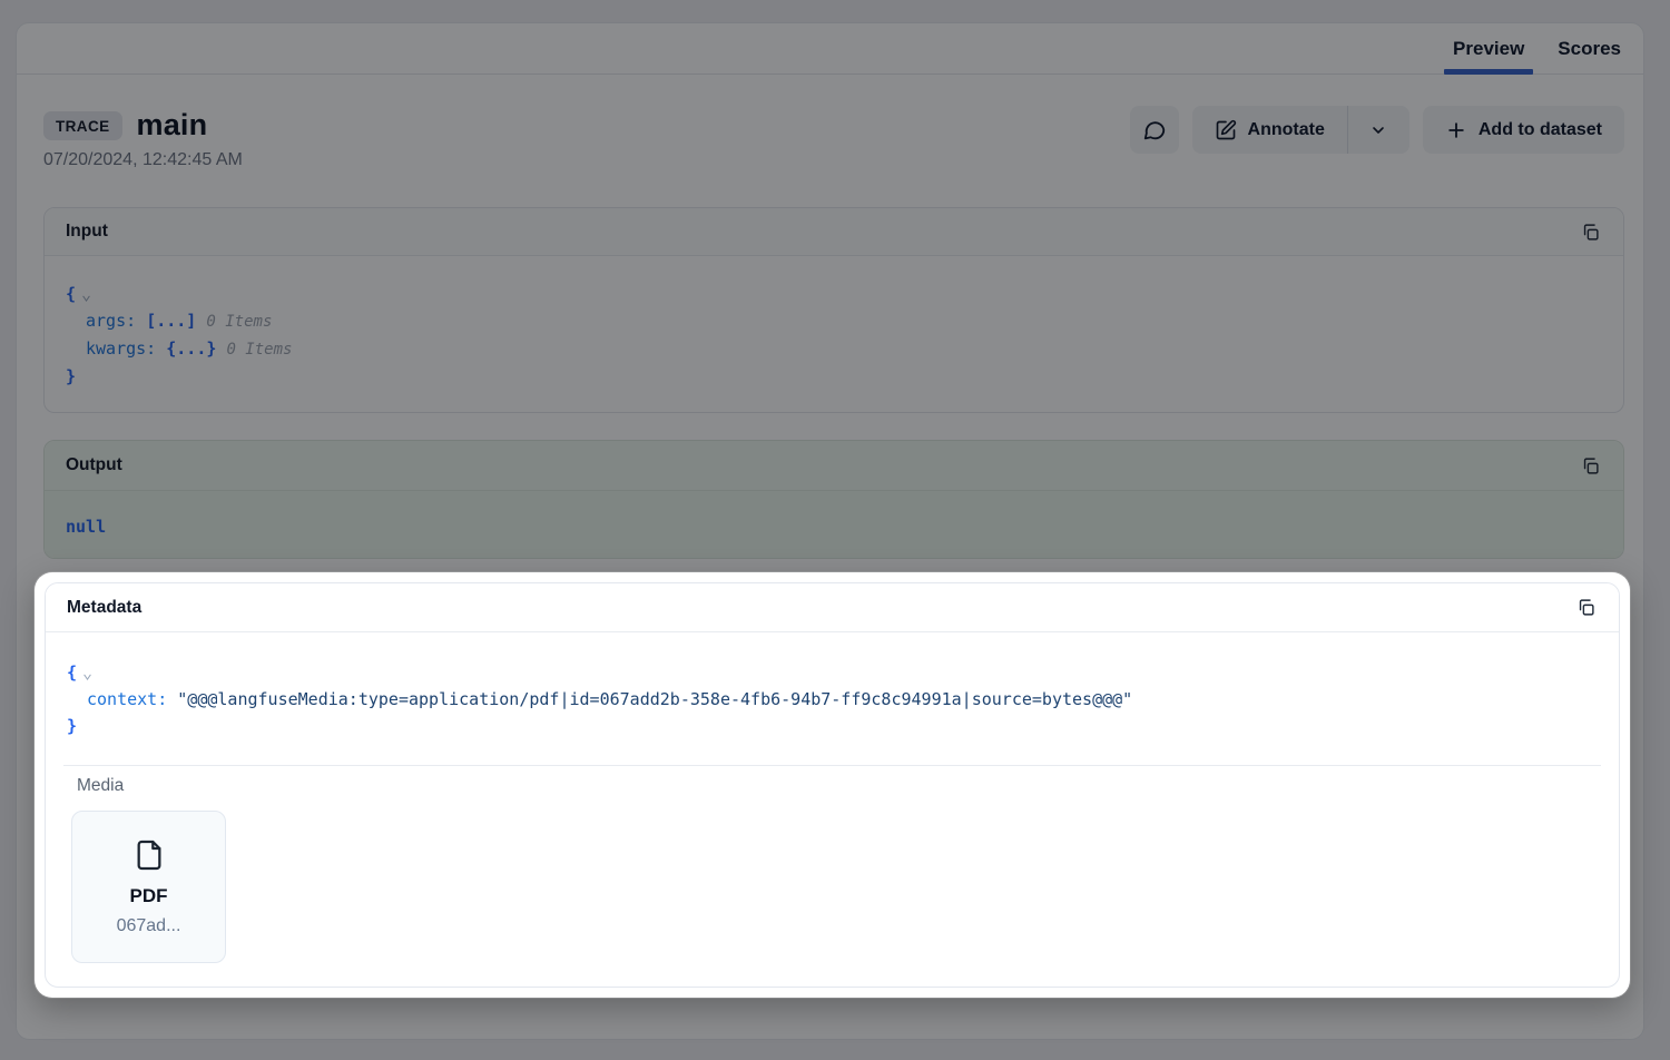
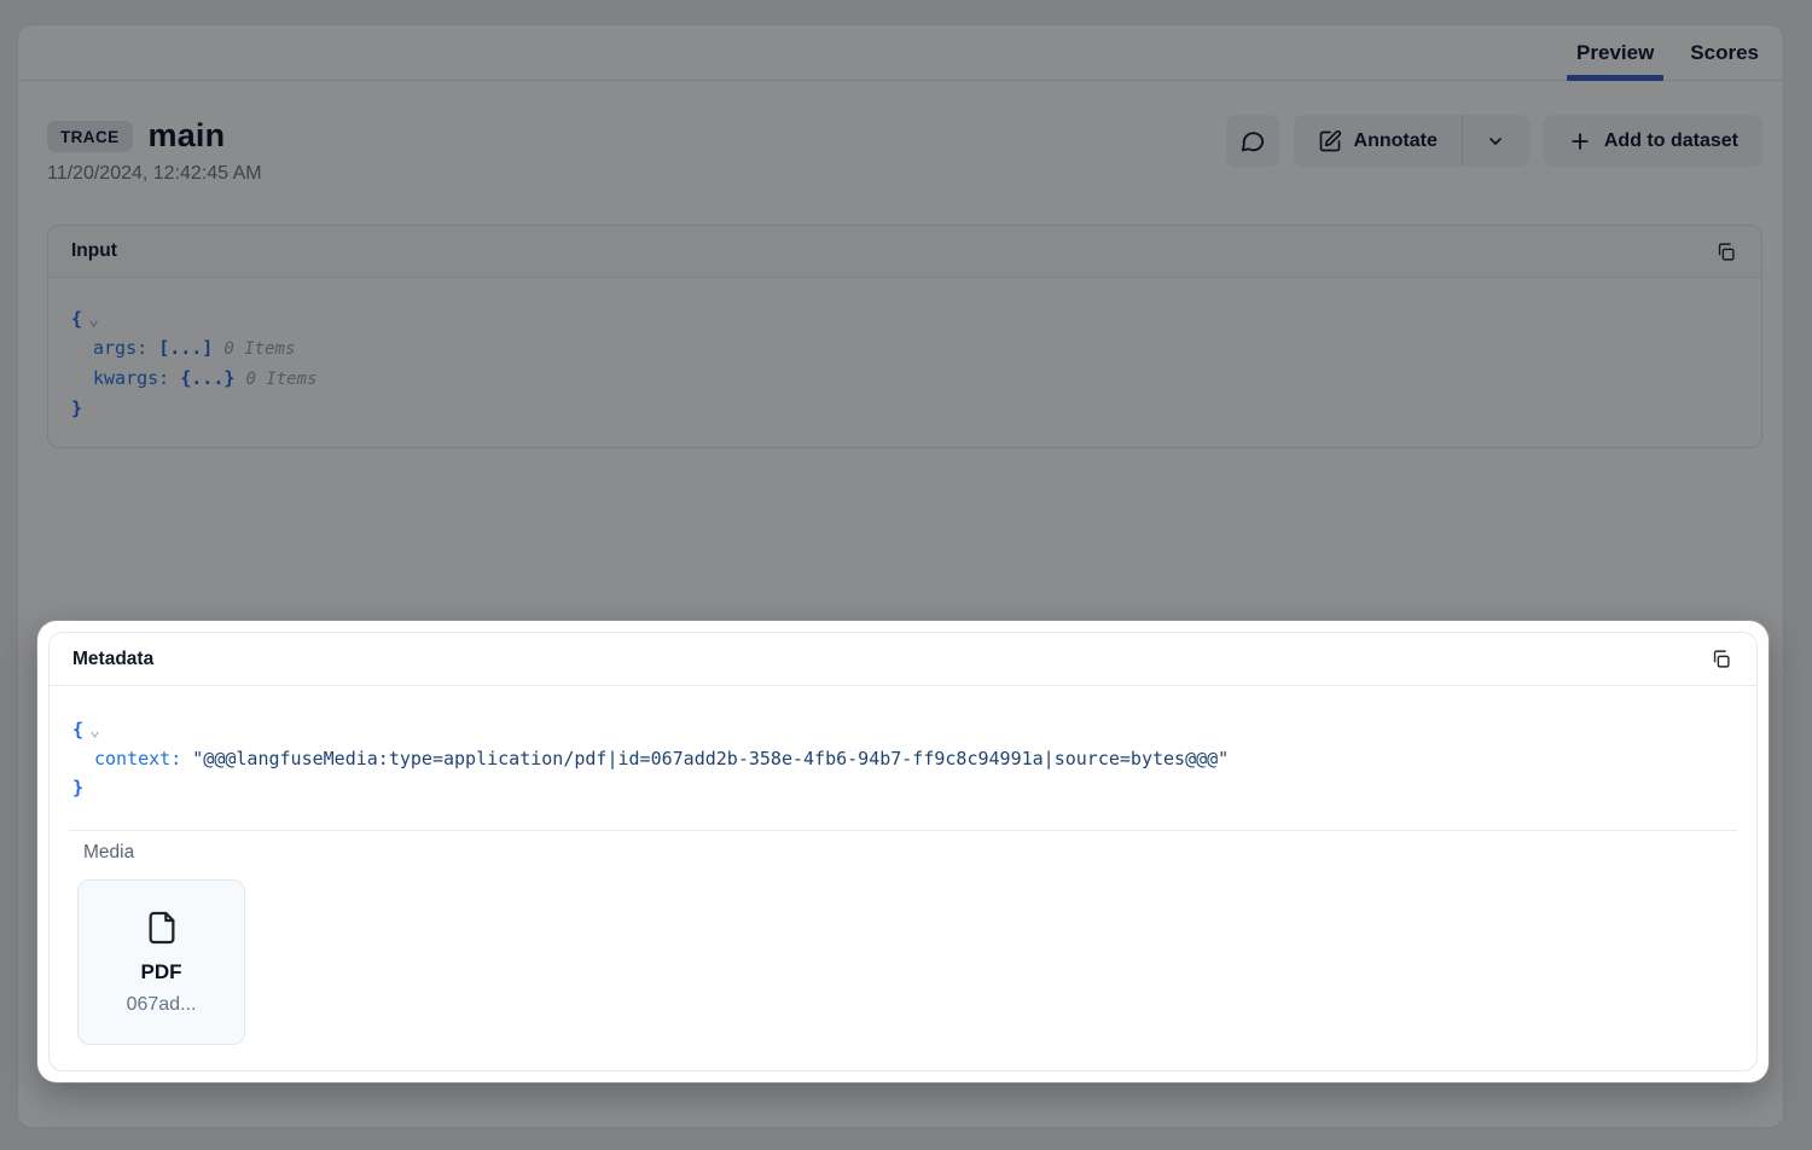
  Preview
  Scores
  TRACE
  main
- 07/20/2024, 12:42:45 AM
+ 11/20/2024, 12:42:45 AM
  Annotate
  Add to dataset
  Input
  { ⌄
  args: [...] 0 Items
  kwargs: {...} 0 Items
  }
- Output
- null
  Metadata
  { ⌄
  context: "@@@langfuseMedia:type=application/pdf|id=067add2b-358e-4fb6-94b7-ff9c8c94991a|source=bytes@@@"
  }
  Media
  PDF
  067ad...
